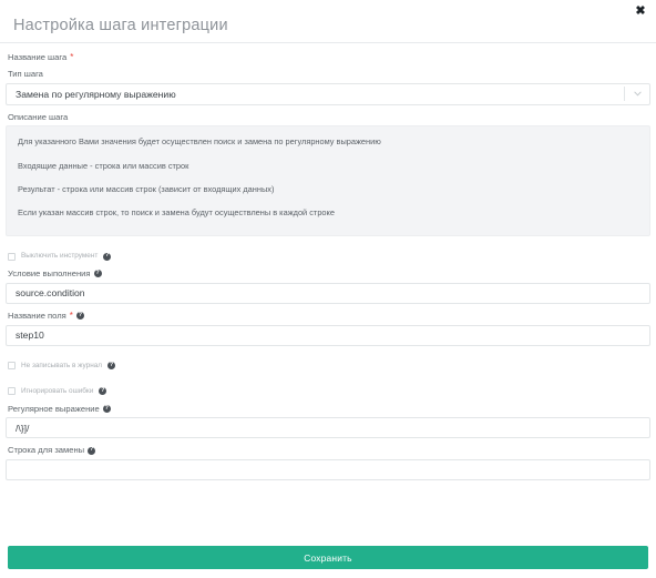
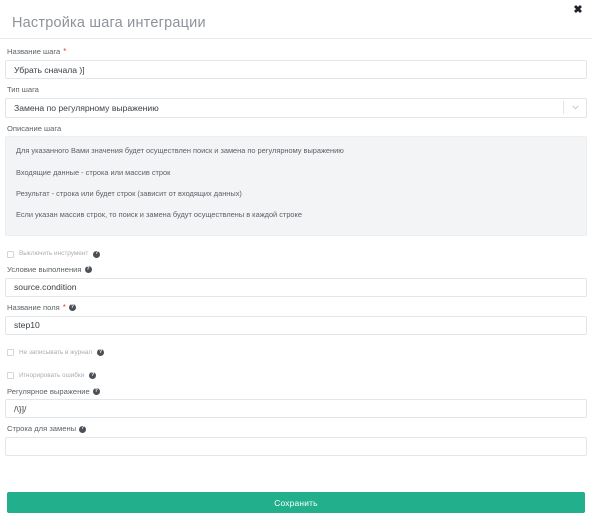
  Настройка шага интеграции
  ✖
  Название шага
  *
+ Убрать сначала )]
  Тип шага
  Замена по регулярному выражению
  Описание шага
  Для указанного Вами значения будет осуществлен поиск и замена по регулярному выражению
  Входящие данные - строка или массив строк
- Результат - строка или массив строк (зависит от входящих данных)
+ Результат - строка или будет строк (зависит от входящих данных)
  Если указан массив строк, то поиск и замена будут осуществлены в каждой строке
  Условие выполнения
  source.condition
  Название поля
  *
  step10
  Регулярное выражение
  /\}]/
  Строка для замены
  Сохранить
